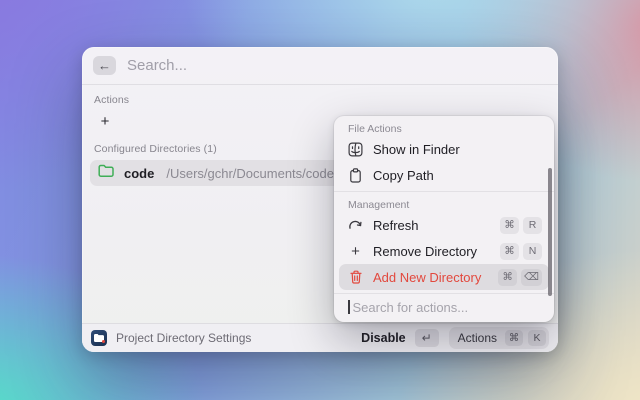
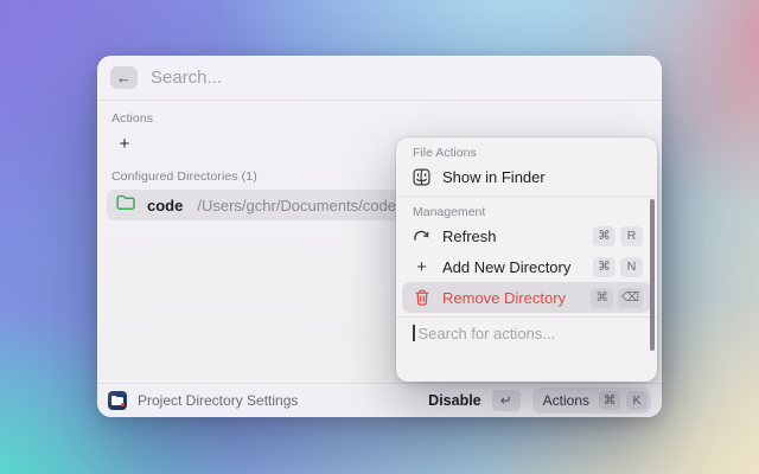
  ←
  Search...
  Actions
  +
  Configured Directories (1)
  code
  /Users/gchr/Documents/code
  Project Directory Settings
  Disable
  ↵
  Actions
  ⌘
  K
  File Actions
  Show in Finder
- Copy Path
  Management
  Refresh
  ⌘
  R
  +
- Remove Directory
+ Add New Directory
  ⌘
  N
- Add New Directory
+ Remove Directory
  ⌘
  ⌫
  Search for actions...
